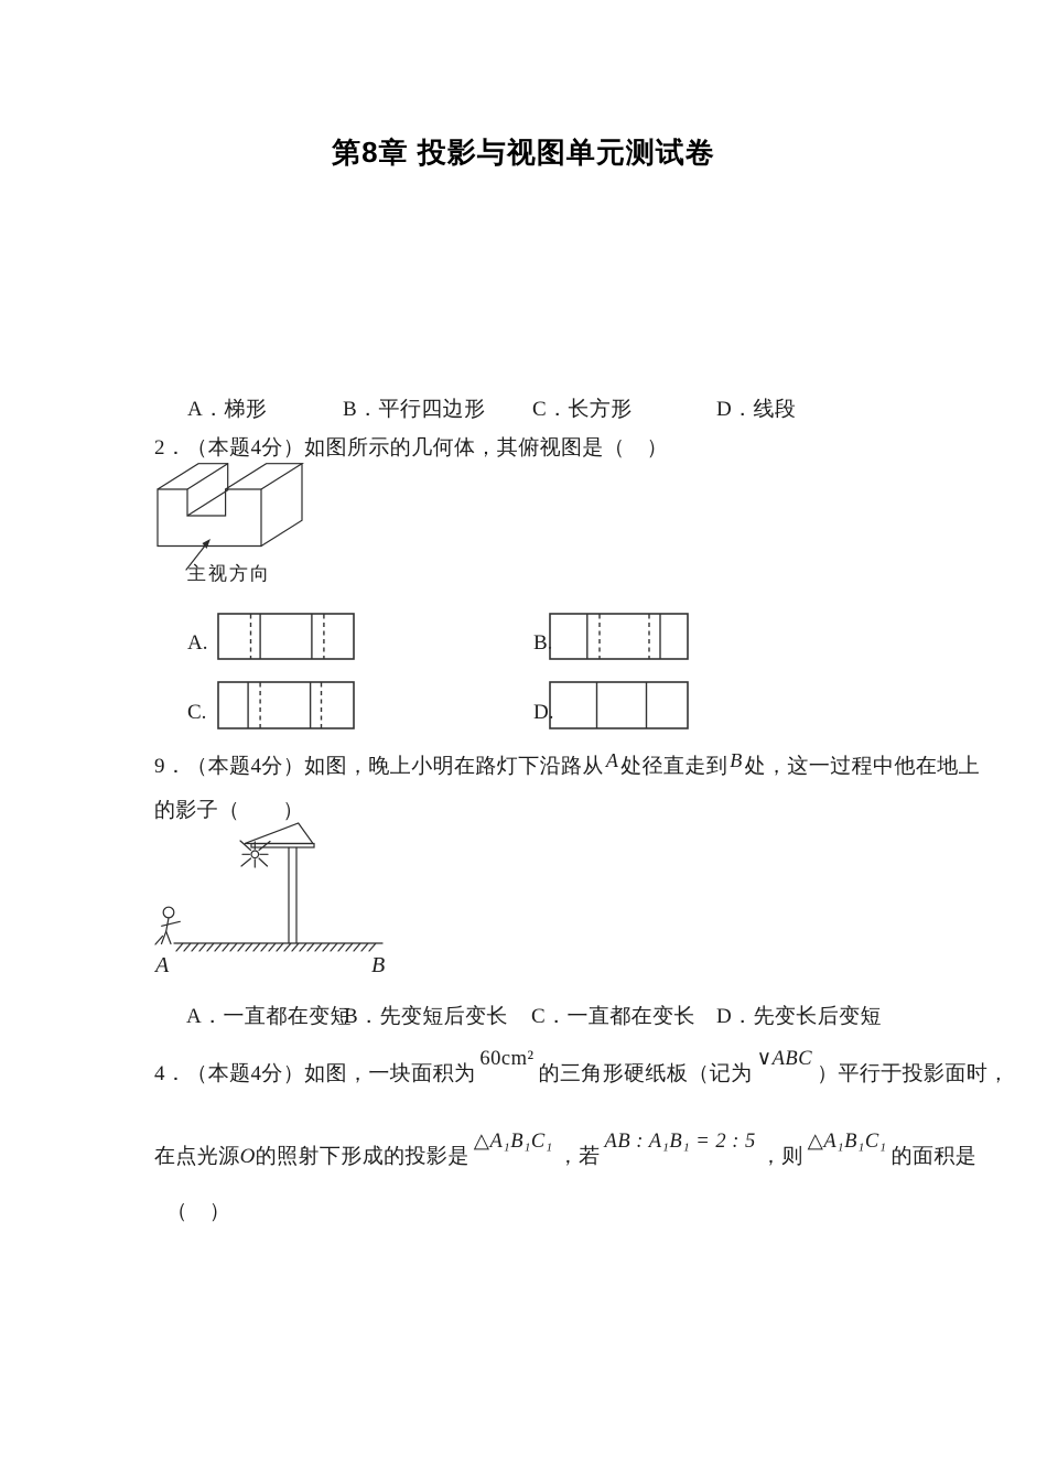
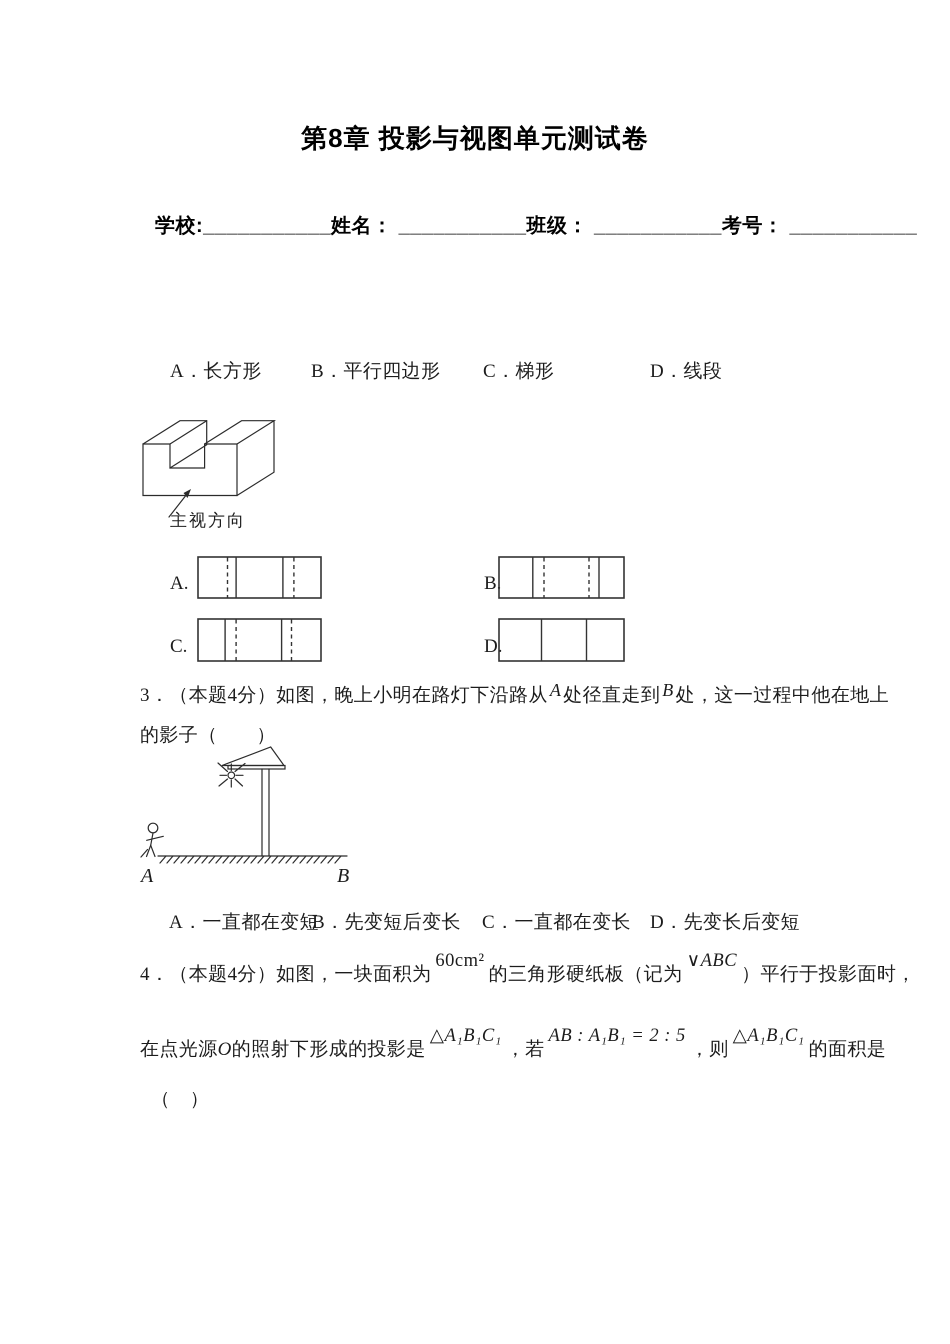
  第8章 投影与视图单元测试卷
+ 学校:___________姓名： ___________班级： ___________考号： ___________
- A．梯形
+ A．长方形
  B．平行四边形
- C．长方形
+ C．梯形
  D．线段
- 2．（本题4分）如图所示的几何体，其俯视图是（ ）
  主视方向
  A.
  C.
  D.
- 9．（本题4分）如图，晚上小明在路灯下沿路从A处径直走到B处，这一过程中他在地上
+ 3．（本题4分）如图，晚上小明在路灯下沿路从A处径直走到B处，这一过程中他在地上
  的影子（ ）
  A
  B
  A．一直都在变短
  B．先变短后变长
  C．一直都在变长
  D．先变长后变短
  4．（本题4分）如图，一块面积为60cm²的三角形硬纸板（记为∨ABC）平行于投影面时，
  在点光源O的照射下形成的投影是△A₁B₁C₁，若AB : A₁B₁ = 2 : 5，则△A₁B₁C₁的面积是
  （ ）
